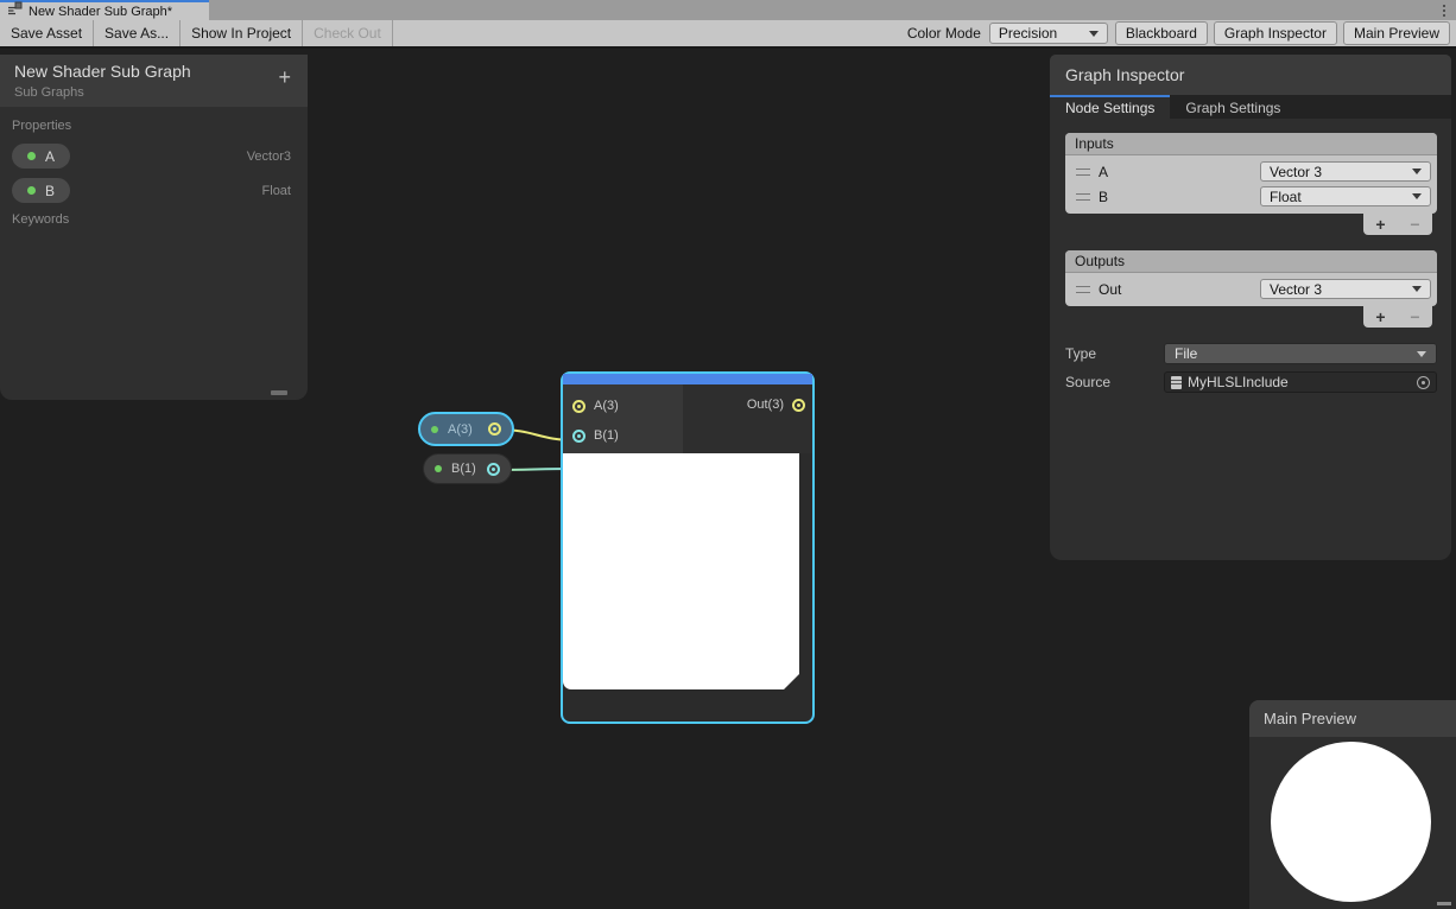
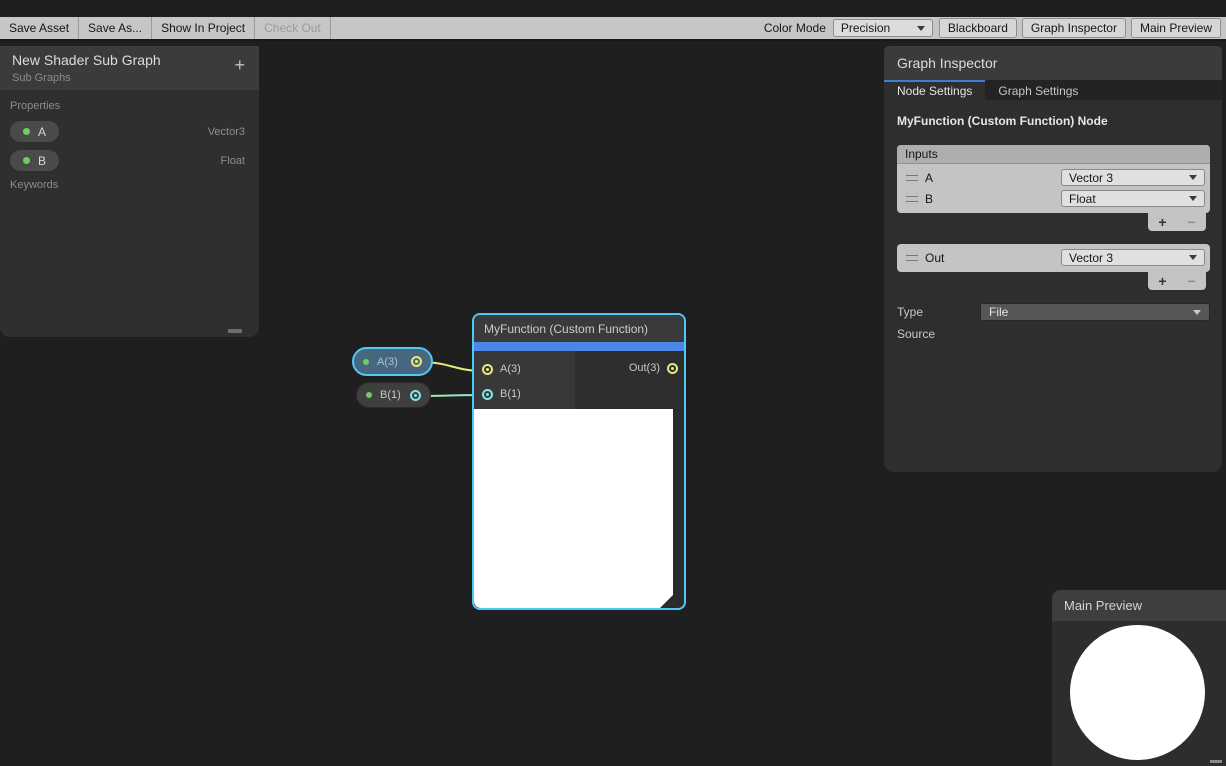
- New Shader Sub Graph*
  Save Asset
  Save As...
  Show In Project
  Check Out
  Color Mode
  Precision
  Blackboard
  Graph Inspector
  Main Preview
  A(3)
  B(1)
+ MyFunction (Custom Function)
  A(3)
  B(1)
  Out(3)
  New Shader Sub Graph
  Sub Graphs
  +
  Properties
  A
  Vector3
  B
  Float
  Keywords
  Graph Inspector
  Node Settings
  Graph Settings
+ MyFunction (Custom Function) Node
  Inputs
  A
  Vector 3
  B
  Float
  +
  −
- Outputs
  Out
  Vector 3
  +
  −
  Type
  File
  Source
- MyHLSLInclude
  Main Preview
